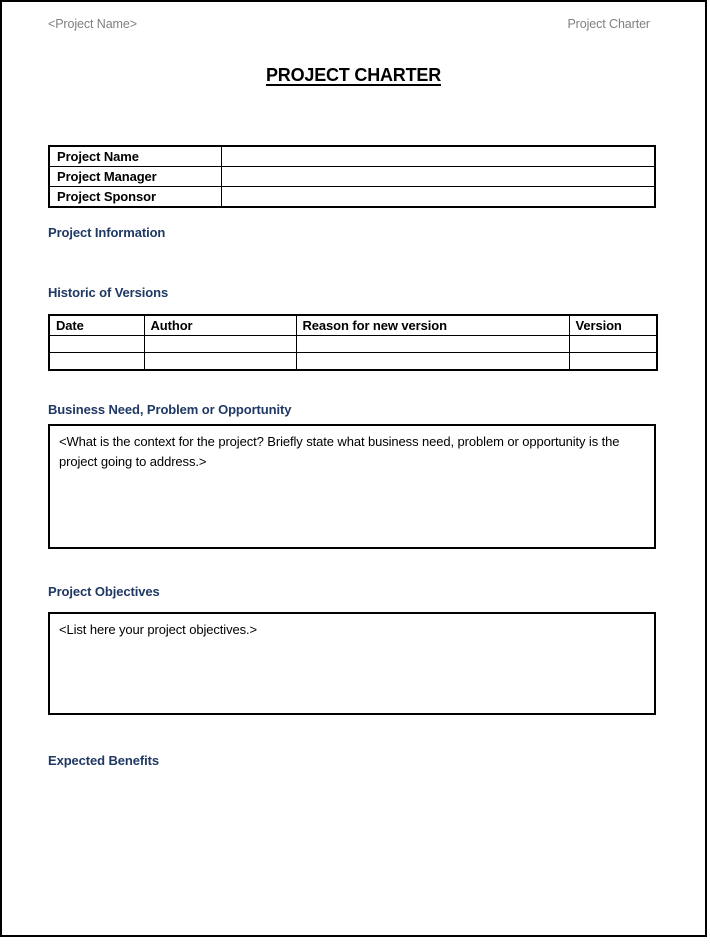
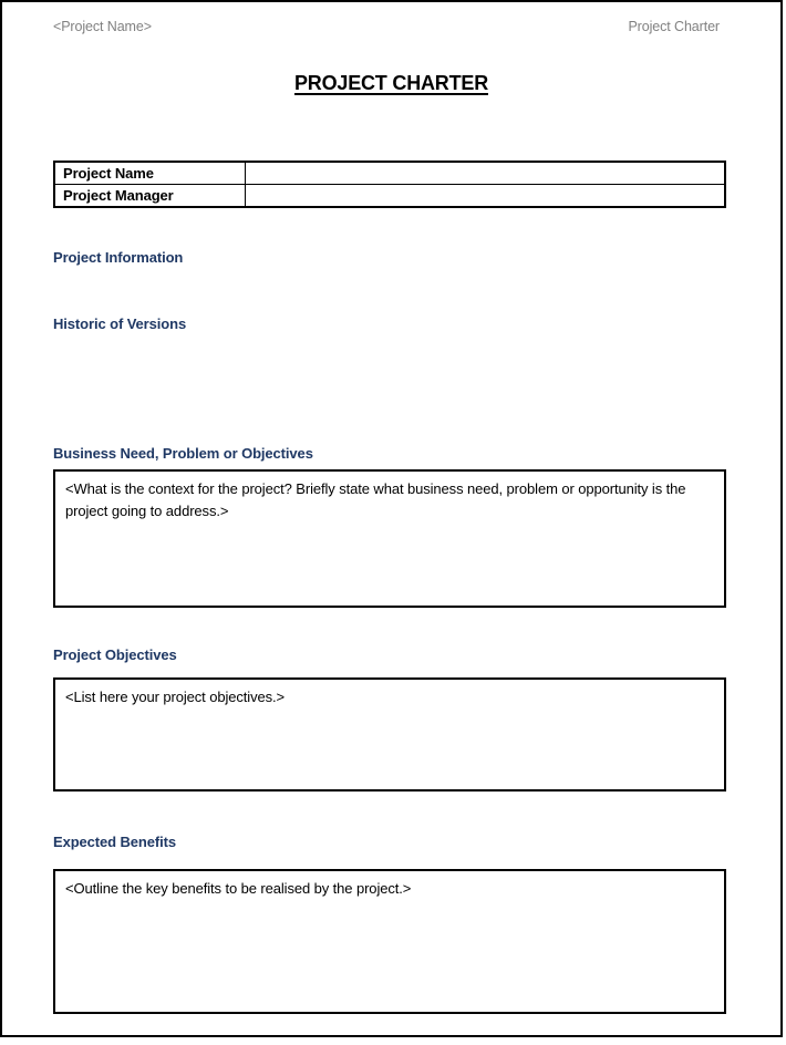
  <Project Name>
  Project Charter
  PROJECT CHARTER
  Project Name
  Project Manager
- Project Sponsor
  Project Information
  Historic of Versions
- Date	Author	Reason for new version	Version
- Business Need, Problem or Opportunity
+ Business Need, Problem or Objectives
  <What is the context for the project? Briefly state what business need, problem or opportunity is the project going to address.>
  Project Objectives
  <List here your project objectives.>
  Expected Benefits
+ <Outline the key benefits to be realised by the project.>
